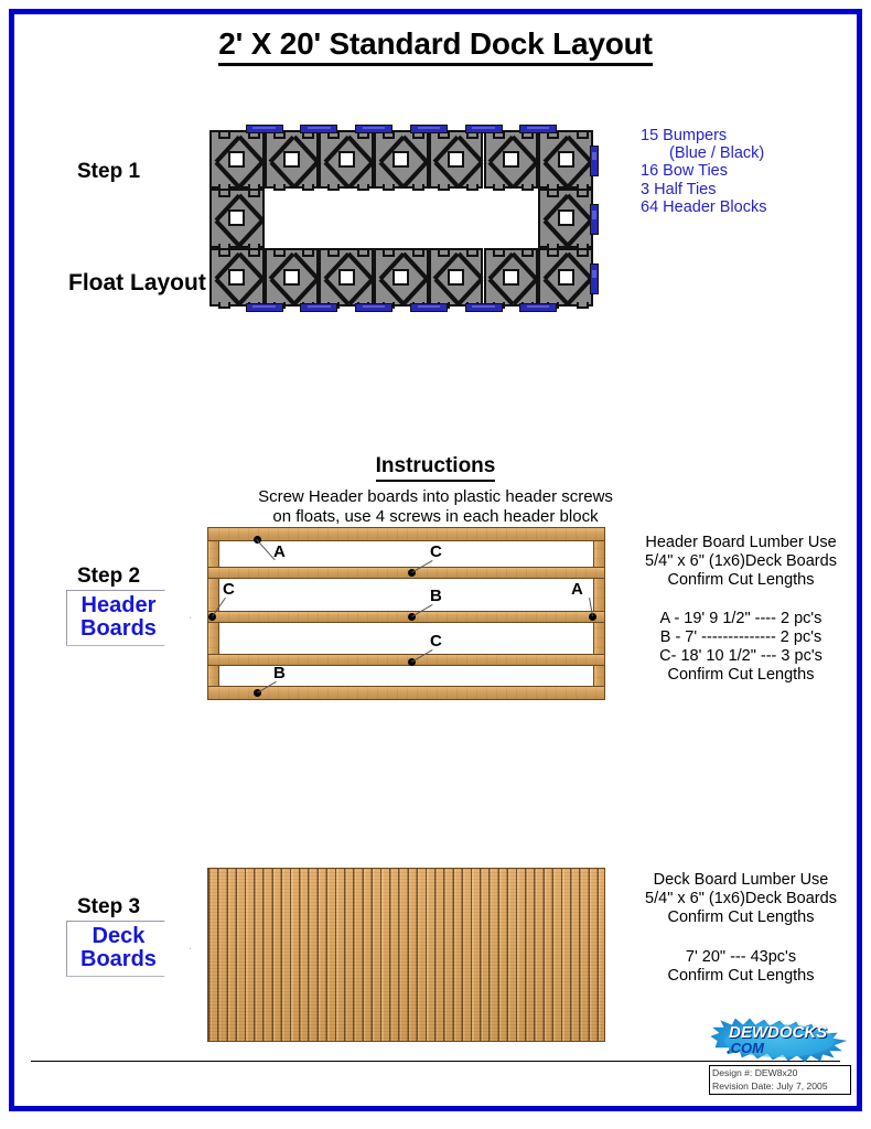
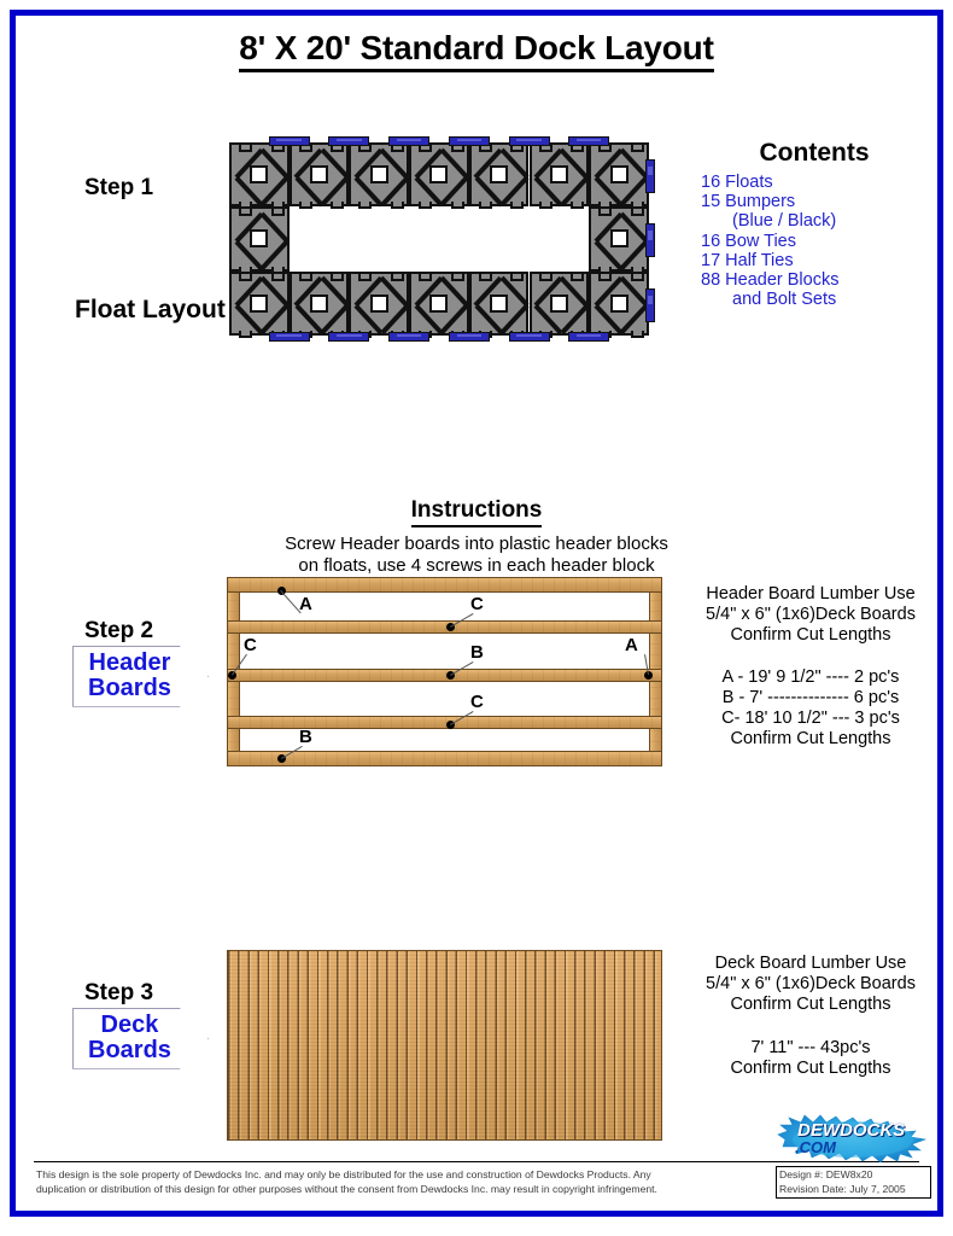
- 2' X 20' Standard Dock Layout
+ 8' X 20' Standard Dock Layout
  Step 1
  Float Layout
+ Contents
+ 16 Floats
  15 Bumpers
  (Blue / Black)
  16 Bow Ties
- 3 Half Ties
+ 17 Half Ties
- 64 Header Blocks
+ 88 Header Blocks
+ and Bolt Sets
  Instructions
- Screw Header boards into plastic header screws
+ Screw Header boards into plastic header blocks
  on floats, use 4 screws in each header block
  Step 2
  Header
  Boards
  A
  C
  B
  C
  B
  C
  A
  Header Board Lumber Use
  5/4" x 6" (1x6)Deck Boards
  Confirm Cut Lengths
  A - 19' 9 1/2" ---- 2 pc's
- B - 7' -------------- 2 pc's
+ B - 7' -------------- 6 pc's
  C- 18' 10 1/2" --- 3 pc's
  Confirm Cut Lengths
  Step 3
  Deck
  Boards
  Deck Board Lumber Use
  5/4" x 6" (1x6)Deck Boards
  Confirm Cut Lengths
- 7' 20" --- 43pc's
+ 7' 11" --- 43pc's
  Confirm Cut Lengths
+ This design is the sole property of Dewdocks Inc. and may only be distributed for the use and construction of Dewdocks Products. Any
+ duplication or distribution of this design for other purposes without the consent from Dewdocks Inc. may result in copyright infringement.
  DEWDOCKS
  .COM
  Design #: DEW8x20
  Revision Date: July 7, 2005
